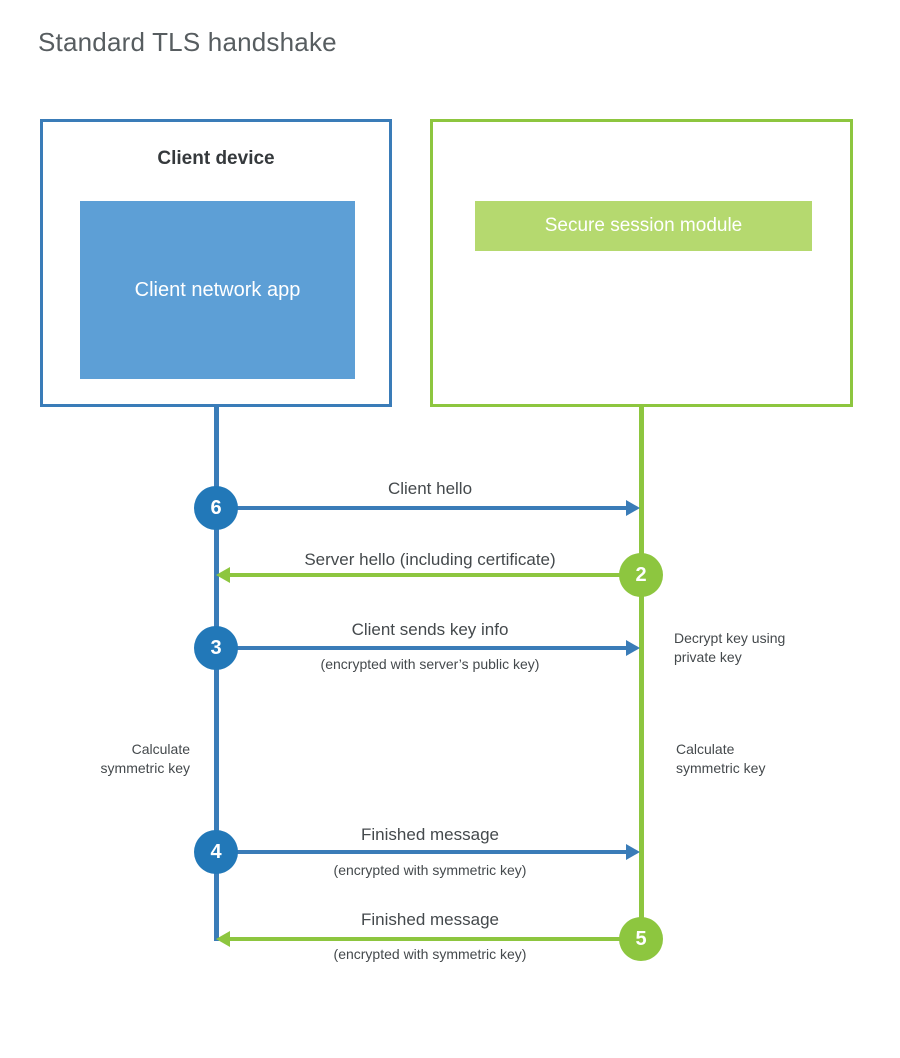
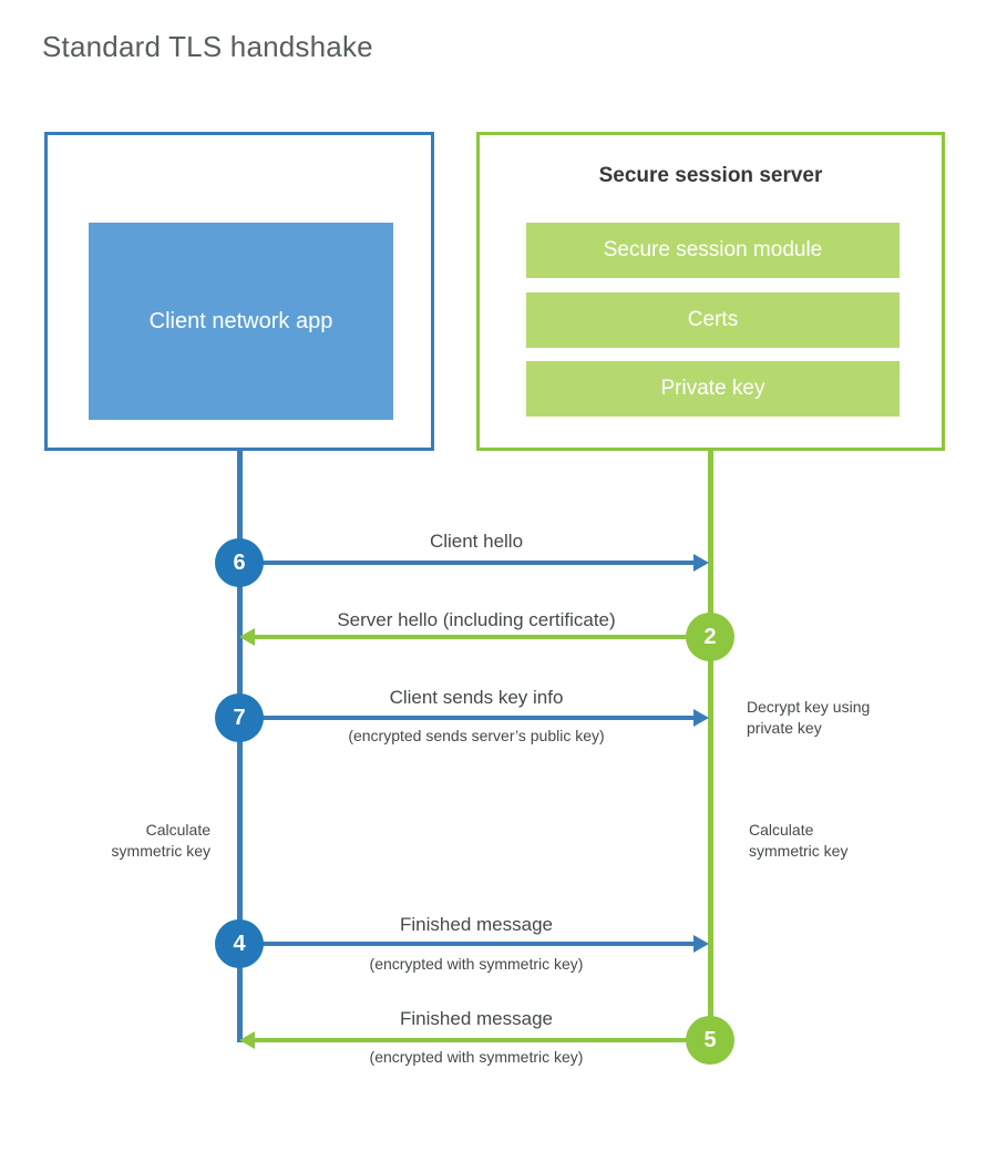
  Standard TLS handshake
- Client device
  Client network app
+ Secure session server
  Secure session module
+ Certs
+ Private key
  Client hello
  6
  Server hello (including certificate)
  2
  Client sends key info
- (encrypted with server’s public key)
+ (encrypted sends server’s public key)
- 3
+ 7
  Decrypt key using
  private key
  Calculate
  symmetric key
  Calculate
  symmetric key
  Finished message
  (encrypted with symmetric key)
  4
  Finished message
  (encrypted with symmetric key)
  5
